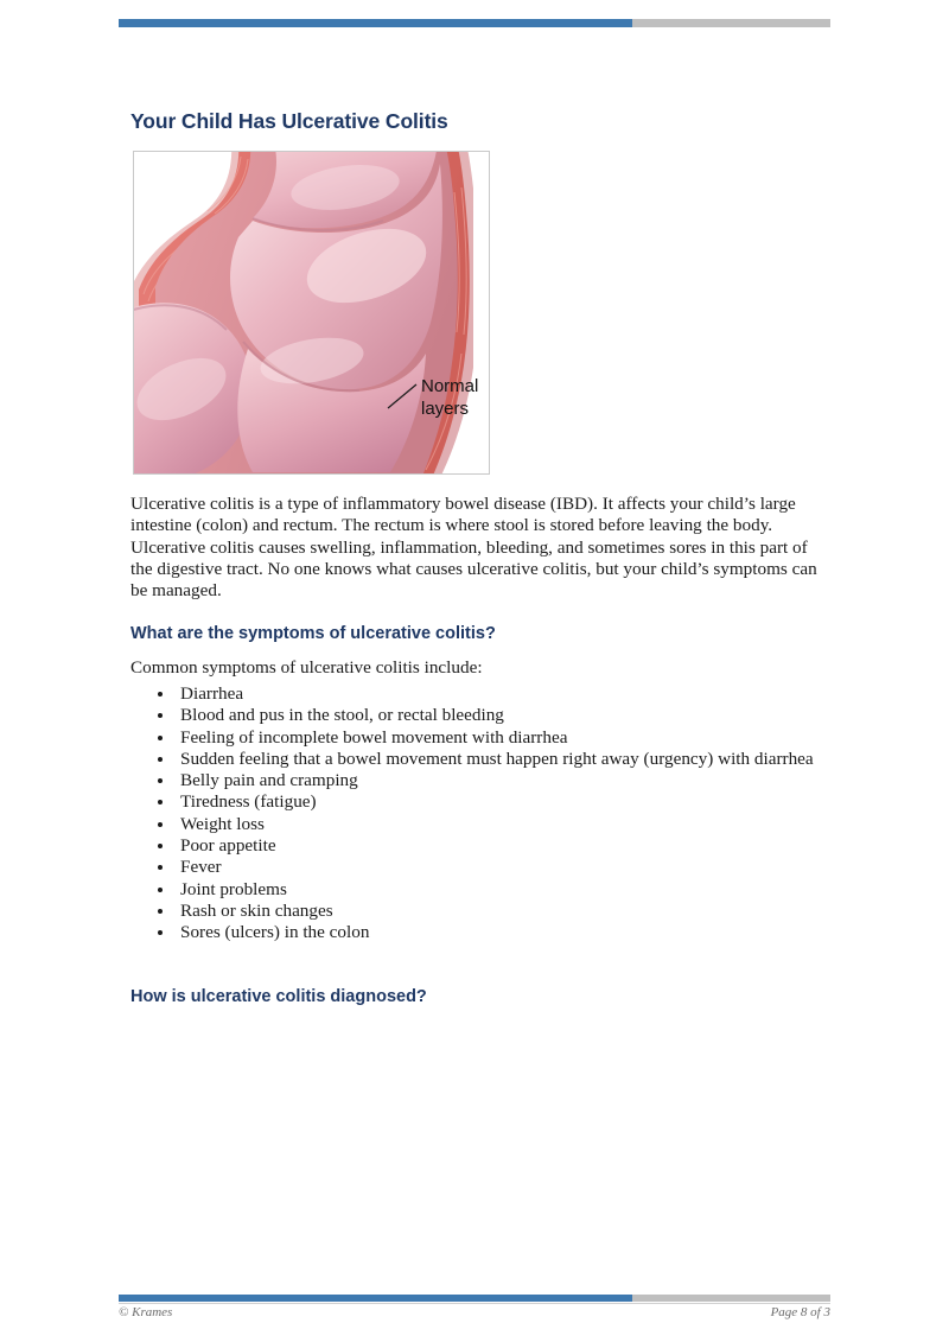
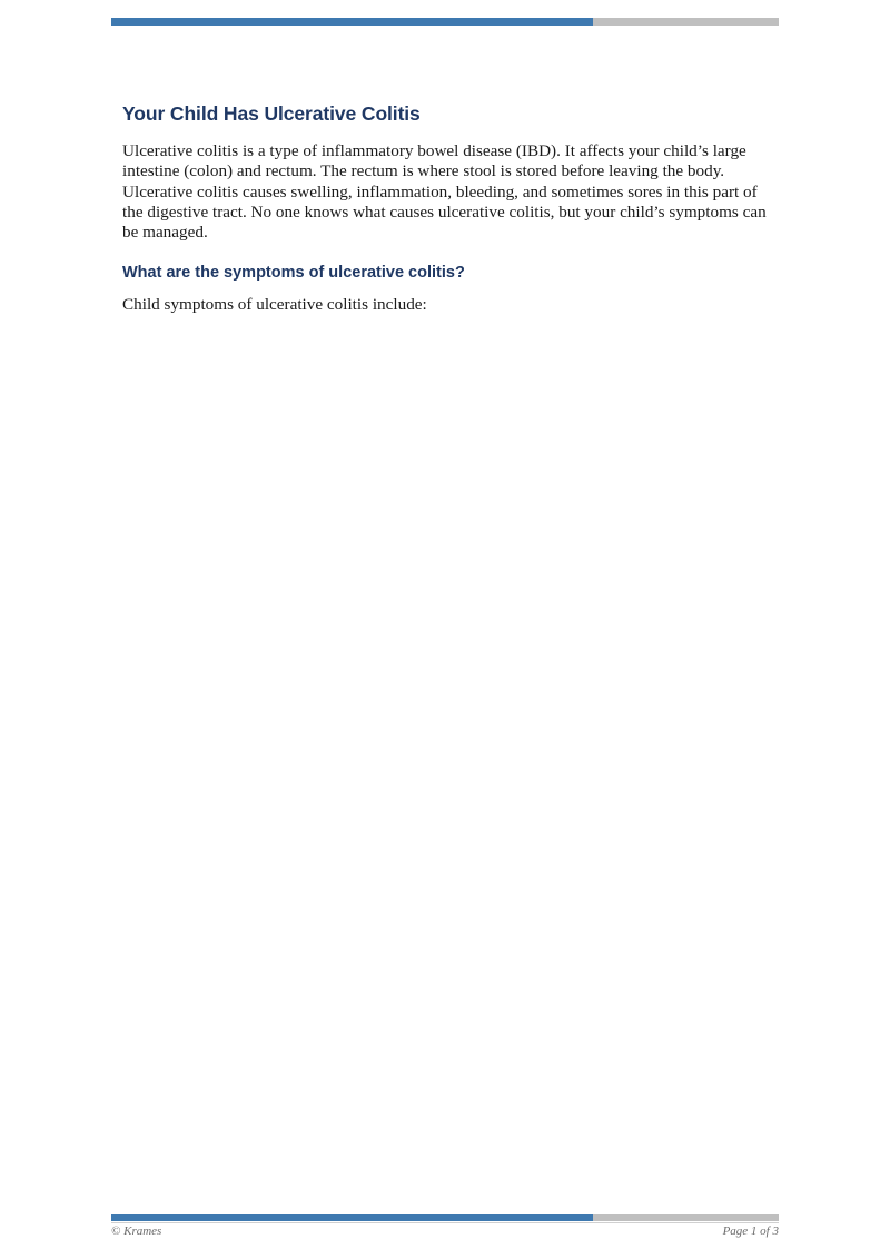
  Your Child Has Ulcerative Colitis
- Normal
- layers
  Ulcerative colitis is a type of inflammatory bowel disease (IBD). It affects your child’s large intestine (colon) and rectum. The rectum is where stool is stored before leaving the body. Ulcerative colitis causes swelling, inflammation, bleeding, and sometimes sores in this part of the digestive tract. No one knows what causes ulcerative colitis, but your child’s symptoms can be managed.
  What are the symptoms of ulcerative colitis?
- Common symptoms of ulcerative colitis include:
+ Child symptoms of ulcerative colitis include:
- Diarrhea
- Blood and pus in the stool, or rectal bleeding
- Feeling of incomplete bowel movement with diarrhea
- Sudden feeling that a bowel movement must happen right away (urgency) with diarrhea
- Belly pain and cramping
- Tiredness (fatigue)
- Weight loss
- Poor appetite
- Fever
- Joint problems
- Rash or skin changes
- Sores (ulcers) in the colon
- How is ulcerative colitis diagnosed?
  © Krames
- Page 8 of 3
+ Page 1 of 3
